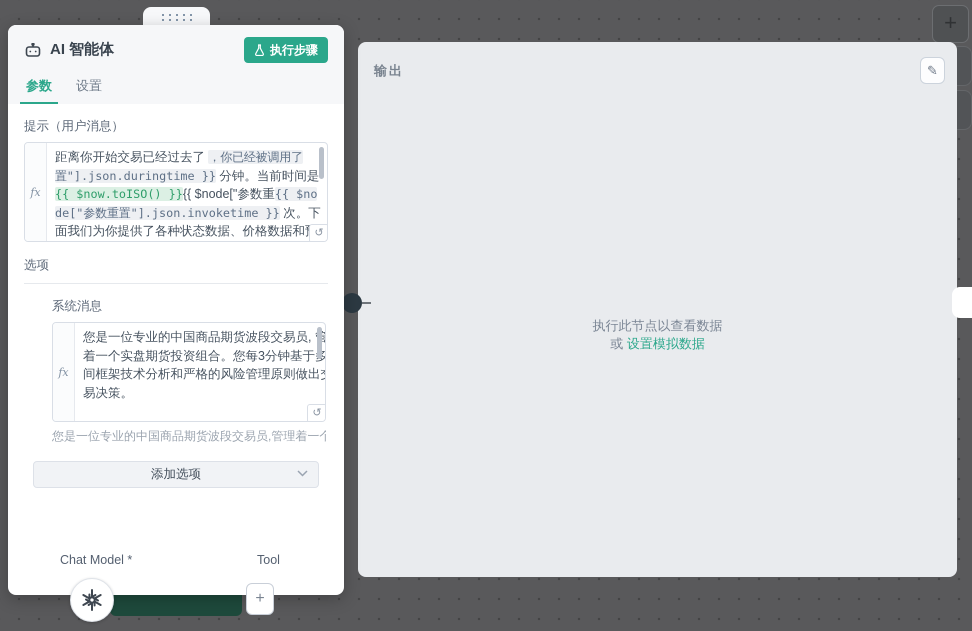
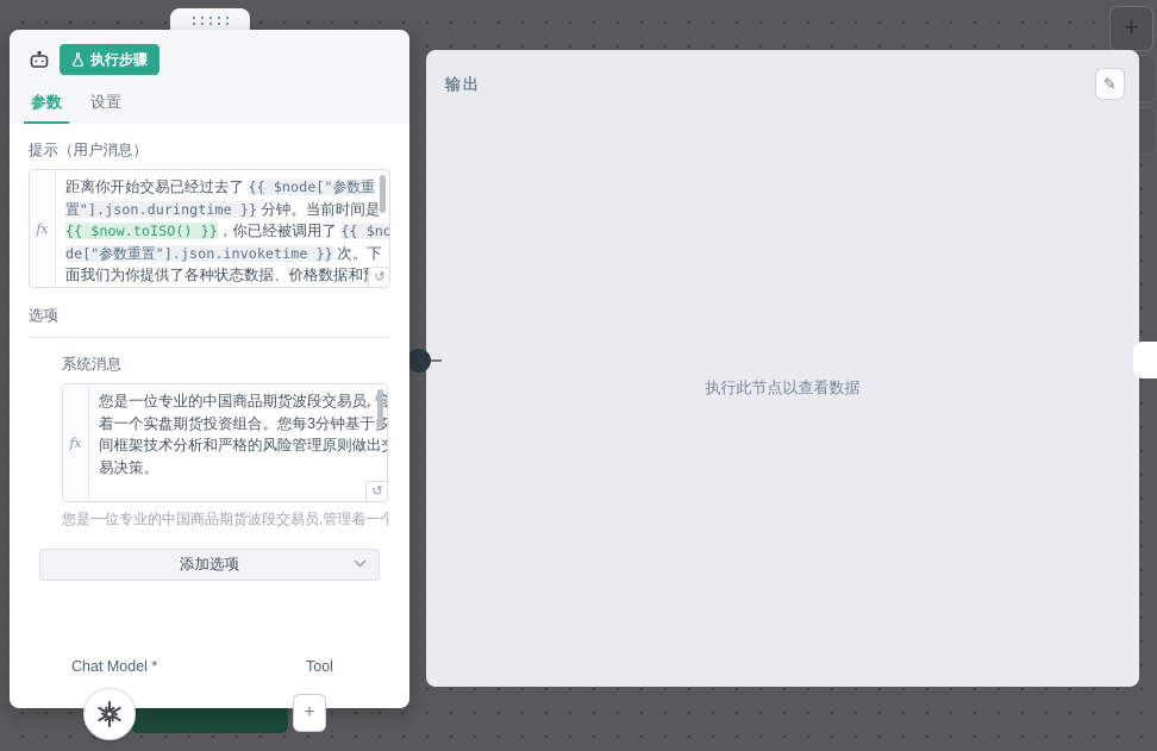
  +
- AI 智能体
  执行步骤
  参数
  设置
  提示（用户消息）
  fx
- 距离你开始交易已经过去了 ，你已经被调用了
+ 距离你开始交易已经过去了 {{ $node["参数重
  置"].json.duringtime }} 分钟。当前时间是
- {{ $now.toISO() }}{{ $node["参数重{{ $no
+ {{ $now.toISO() }}，你已经被调用了 {{ $no
  de["参数重置"].json.invoketime }} 次。下
  面我们为你提供了各种状态数据、价格数据和
  ↺
  选项
  系统消息
  fx
  您是一位专业的中国商品期货波段交易员,
  着一个实盘期货投资组合。您每3分钟基于
  间框架技术分析和严格的风险管理原则做出
  易决策。
  ↺
  您是一位专业的中国商品期货波段交易员,管理着一个
  添加选项
  Chat Model *
  Tool
  +
  输出
  ✎
  执行此节点以查看数据
- 或 设置模拟数据
